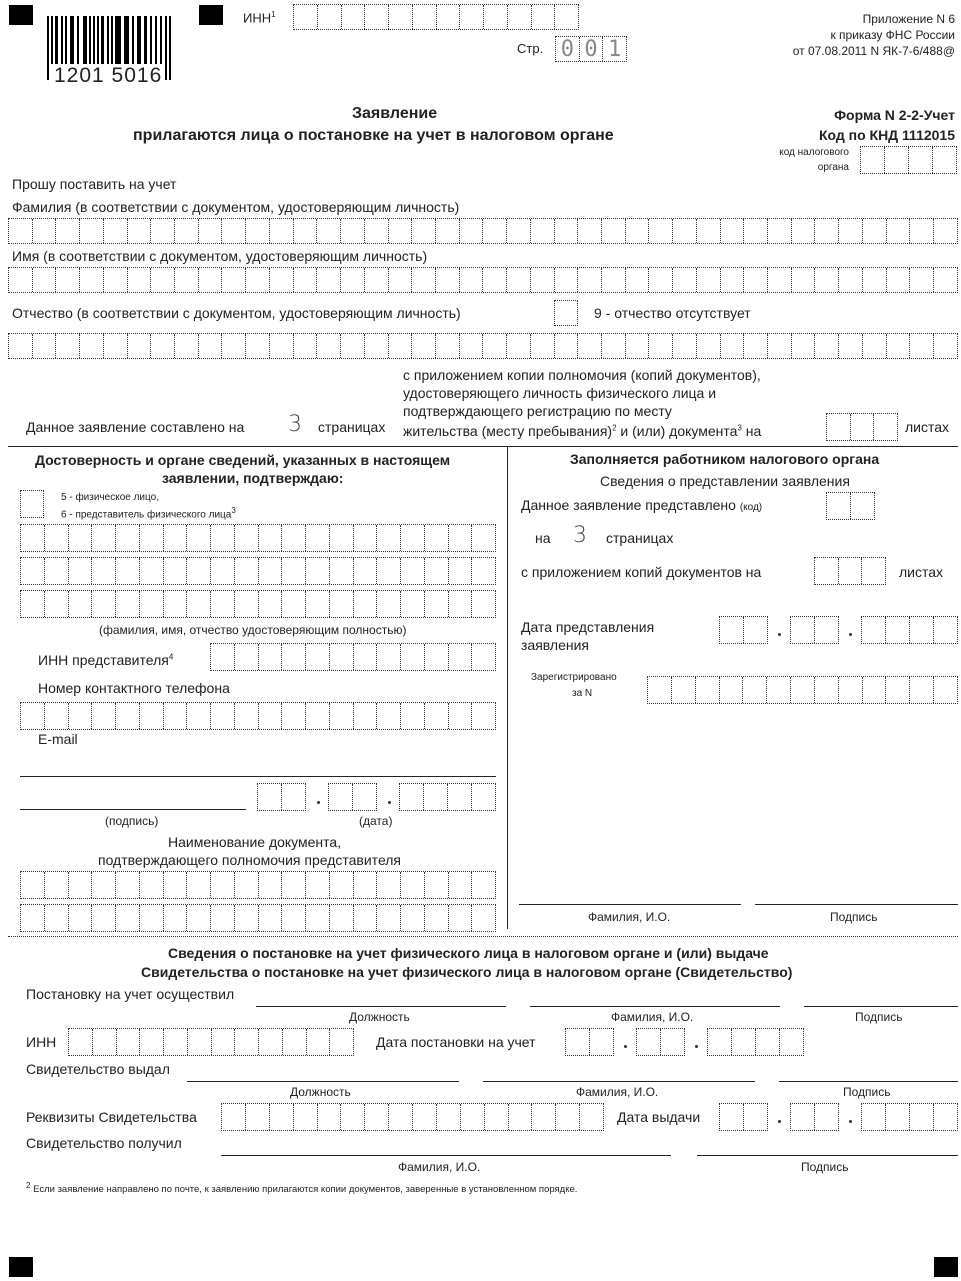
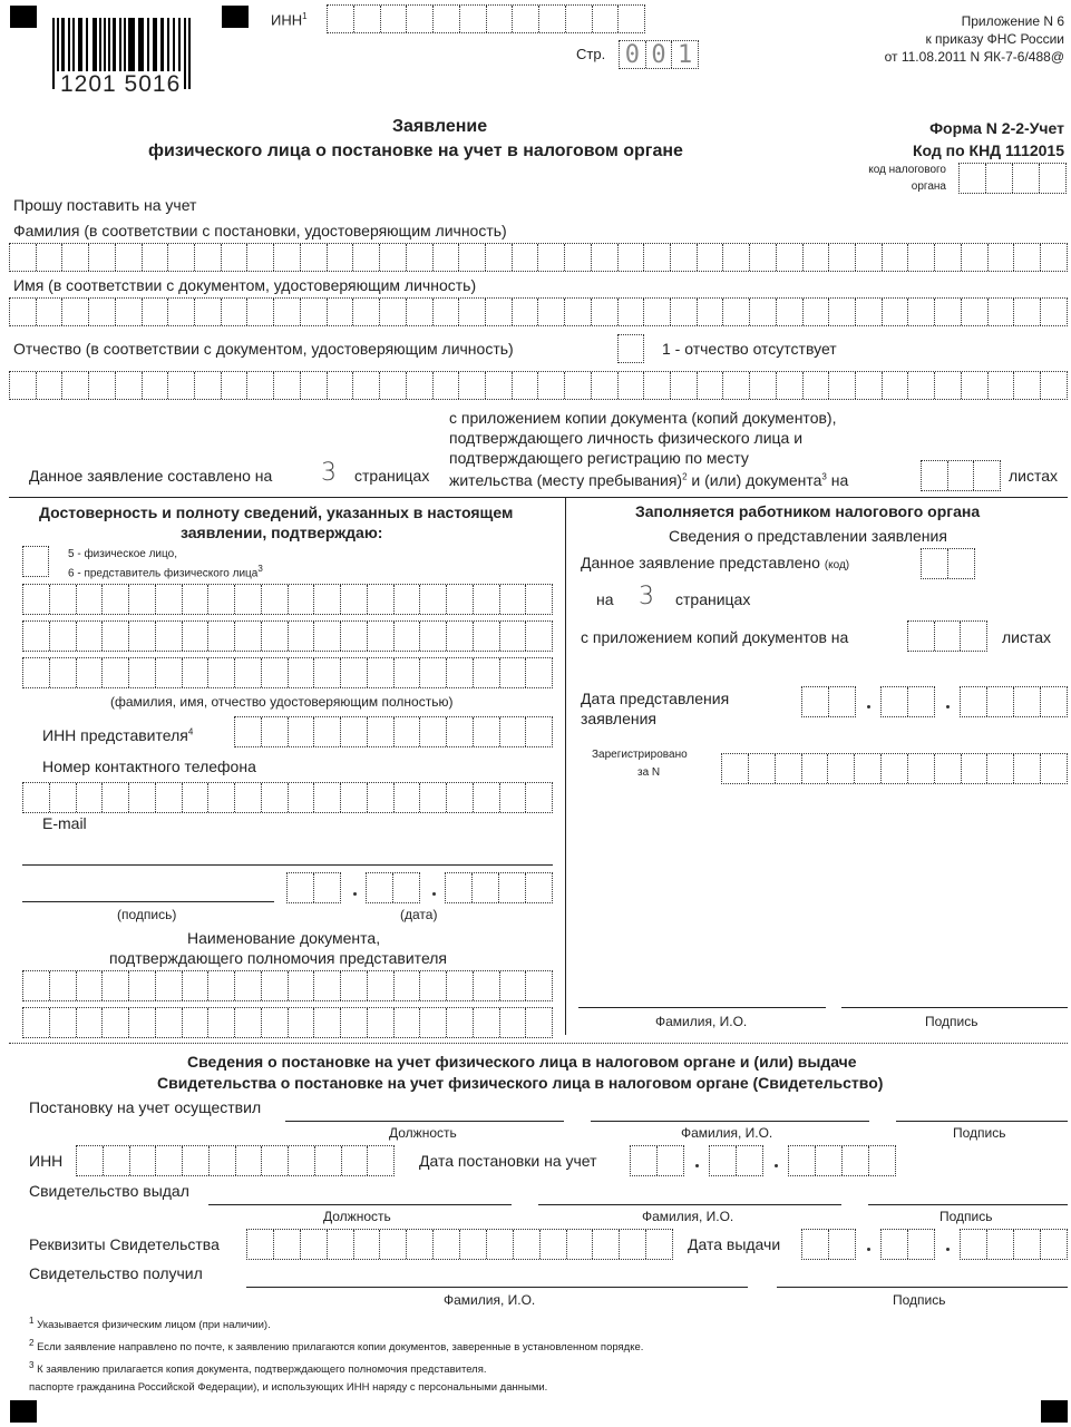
  1201 5016
  ИНН1
  Стр.
  0
  0
  1
  Приложение N 6
  к приказу ФНС России
- от 07.08.2011 N ЯК-7-6/488@
+ от 11.08.2011 N ЯК-7-6/488@
  Заявление
- прилагаются лица о постановке на учет в налоговом органе
+ физического лица о постановке на учет в налоговом органе
  Форма N 2-2-Учет
  Код по КНД 1112015
  код налогового
  органа
  Прошу поставить на учет
- Фамилия (в соответствии с документом, удостоверяющим личность)
+ Фамилия (в соответствии с постановки, удостоверяющим личность)
  Имя (в соответствии с документом, удостоверяющим личность)
  Отчество (в соответствии с документом, удостоверяющим личность)
- 9 - отчество отсутствует
+ 1 - отчество отсутствует
  Данное заявление составлено на
  3
  страницах
- с приложением копии полномочия (копий документов),
+ с приложением копии документа (копий документов),
- удостоверяющего личность физического лица и
+ подтверждающего личность физического лица и
  подтверждающего регистрацию по месту
  жительства (месту пребывания)2 и (или) документа3 на
  листах
- Достоверность и органе сведений, указанных в настоящем
+ Достоверность и полноту сведений, указанных в настоящем
  заявлении, подтверждаю:
  5 - физическое лицо,
  6 - представитель физического лица3
  (фамилия, имя, отчество удостоверяющим полностью)
  ИНН представителя4
  Номер контактного телефона
  E-mail
  (подпись)
  (дата)
  Наименование документа,
  подтверждающего полномочия представителя
  Заполняется работником налогового органа
  Сведения о представлении заявления
  Данное заявление представлено (код)
  на
  3
  страницах
  с приложением копий документов на
  листах
  Дата представления
  заявления
  Зарегистрировано
  за N
  Фамилия, И.О.
  Подпись
  Сведения о постановке на учет физического лица в налоговом органе и (или) выдаче
  Свидетельства о постановке на учет физического лица в налоговом органе (Свидетельство)
  Постановку на учет осуществил
  Должность
  Фамилия, И.О.
  Подпись
  ИНН
  Дата постановки на учет
  Свидетельство выдал
  Должность
  Фамилия, И.О.
  Подпись
  Реквизиты Свидетельства
  Дата выдачи
  Свидетельство получил
  Фамилия, И.О.
  Подпись
+ 1 Указывается физическим лицом (при наличии).
  2 Если заявление направлено по почте, к заявлению прилагаются копии документов, заверенные в установленном порядке.
+ 3 К заявлению прилагается копия документа, подтверждающего полномочия представителя.
+ паспорте гражданина Российской Федерации), и использующих ИНН наряду с персональными данными.
